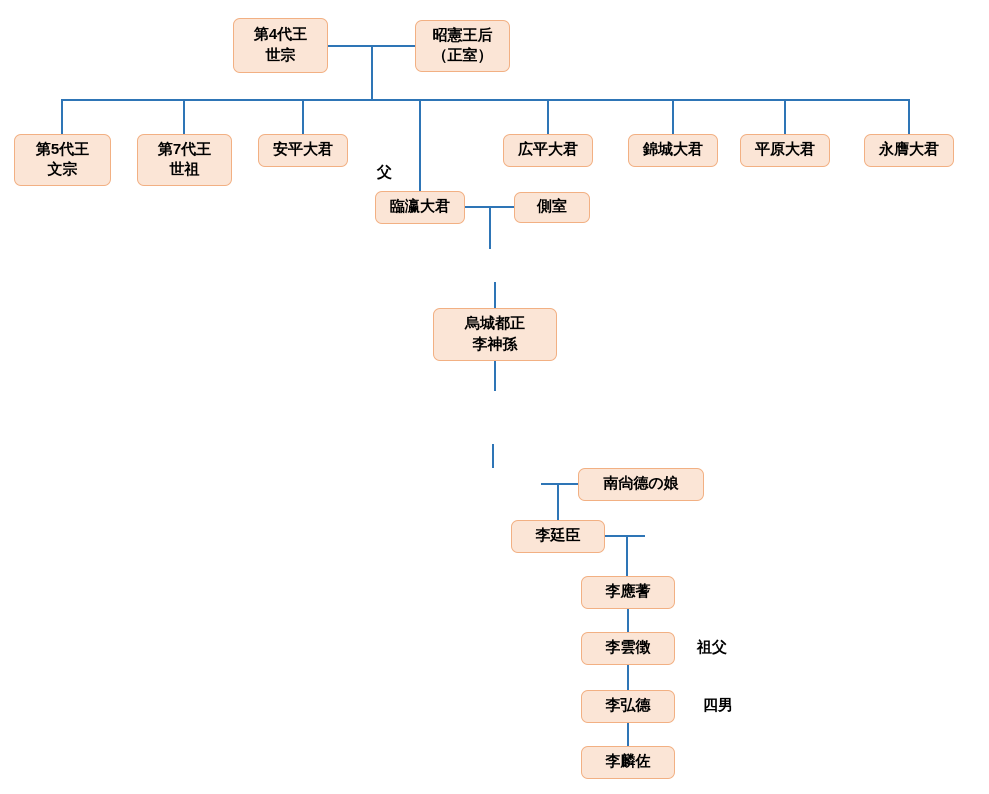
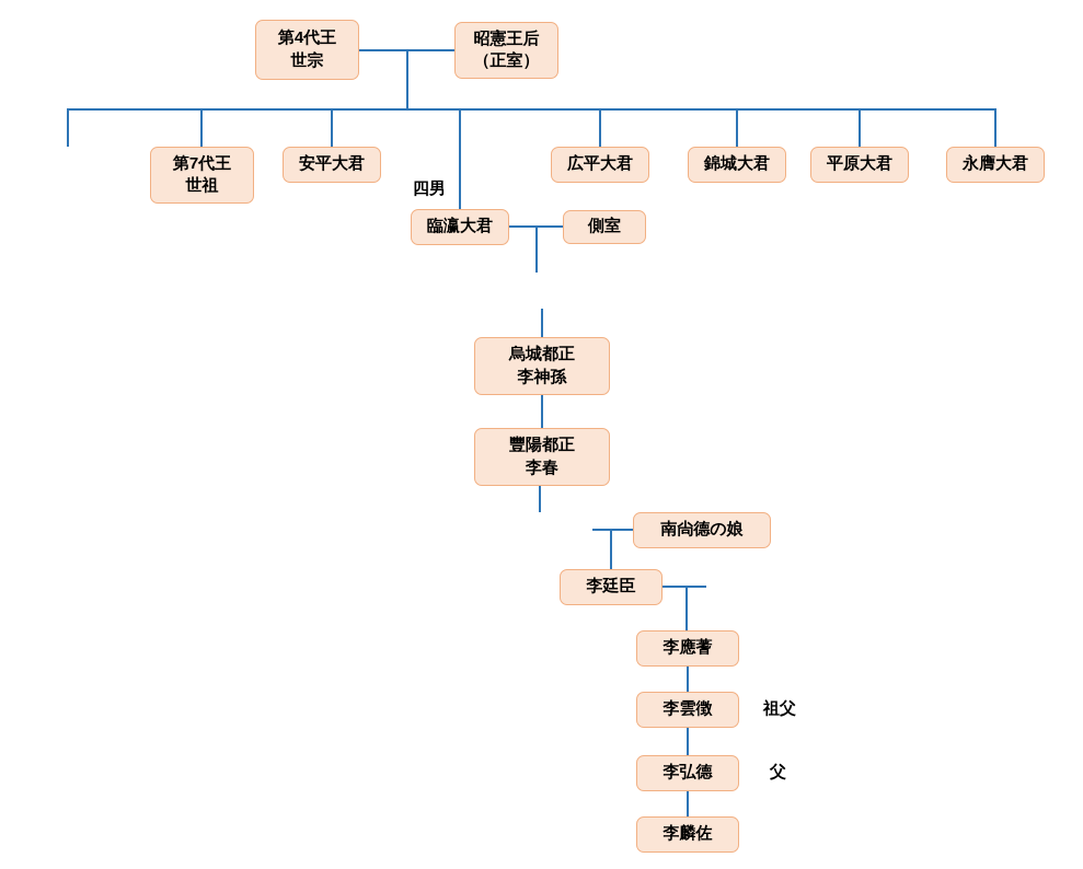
  第4代王
  世宗
  昭憲王后
  （正室）
- 第5代王
- 文宗
  第7代王
  世祖
  安平大君
  広平大君
  錦城大君
  平原大君
  永膺大君
  臨瀛大君
  側室
  烏城都正
  李神孫
+ 豐陽都正
+ 李春
  南尙德の娘
  李廷臣
  李應蓍
  李雲徴
  李弘德
  李麟佐
- 父
+ 四男
  祖父
- 四男
+ 父
